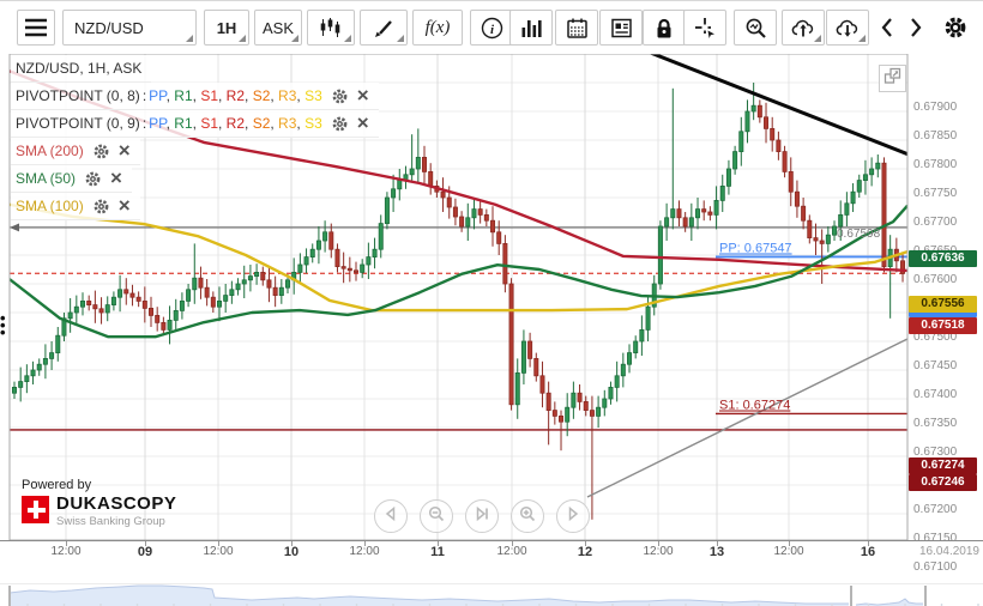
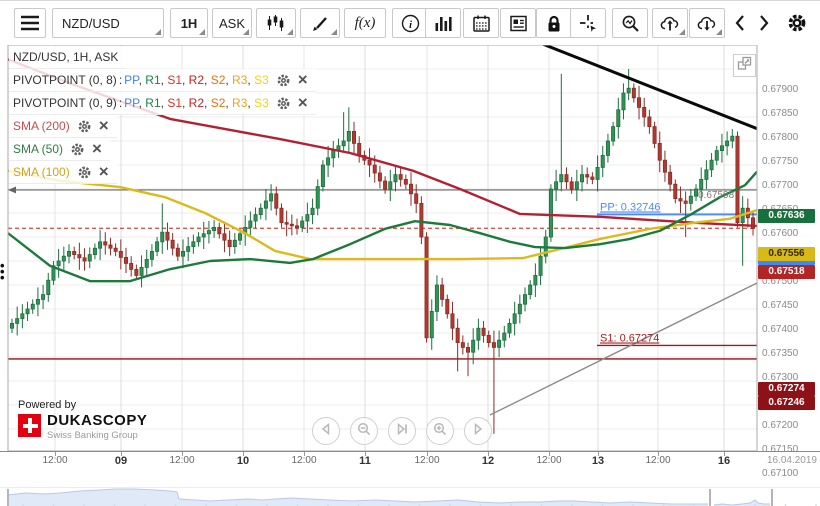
  NZD/USD
  1H
  ASK
  f(x)
  i
- PP: 0.67547
+ PP: 0.32746
  S1: 0.67274
  0.67598
  NZD/USD, 1H, ASK
  PIVOTPOINT (0, 8)
  :
  PP, R1, S1, R2, S2, R3, S3
  ×
  PIVOTPOINT (0, 9)
  :
  PP, R1, S1, R2, S2, R3, S3
  ×
  SMA (200)
  ×
  SMA (50)
  ×
  SMA (100)
  ×
  •
  •
  •
  0.67900
  0.67850
  0.67800
  0.67750
  0.67700
  0.67600
  0.67500
  0.67450
  0.67400
  0.67350
  0.67300
  0.67200
  0.67150
  0.67100
  0.67636
  0.67556
  0.67518
  0.67274
  0.67246
  Powered by
  DUKASCOPY
  Swiss Banking Group
  16.04.2019
  12:00
  09
  12:00
  10
  12:00
  11
  12:00
  12
  12:00
  13
  12:00
  16
